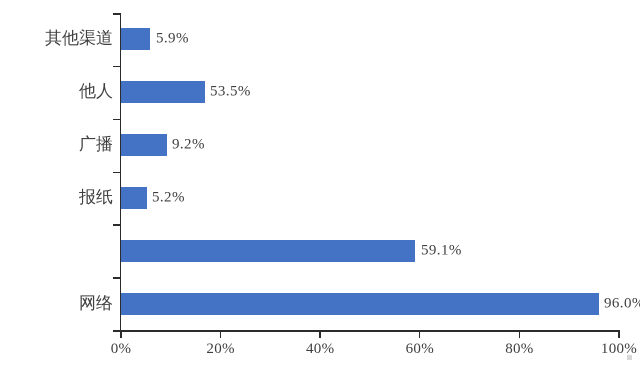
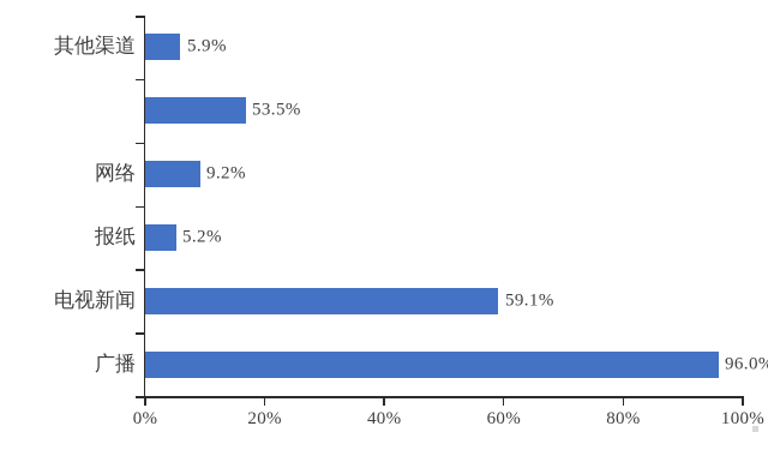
  其他渠道
- 他人
- 广播
+ 网络
  报纸
+ 电视新闻
- 网络
+ 广播
  5.9%
  53.5%
  9.2%
  5.2%
  59.1%
  96.0%
  0%
  20%
  40%
  60%
  80%
  100%
